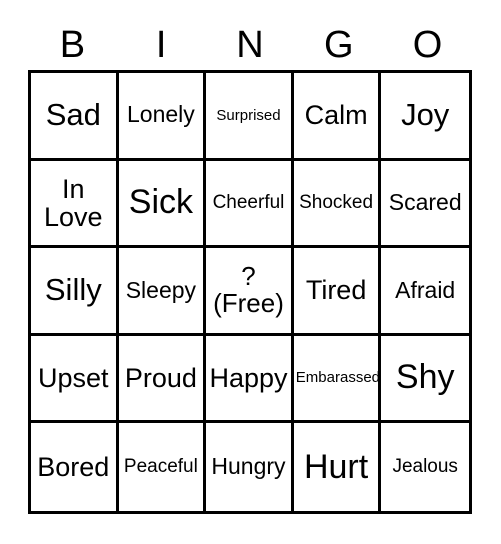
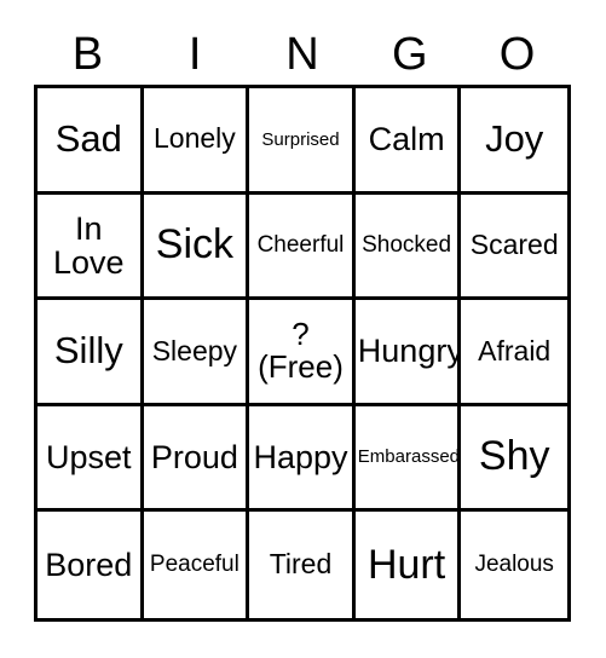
  B
  I
  N
  G
  O
  Sad
  Lonely
  Surprised
  Calm
  Joy
  In
  Love
  Sick
  Cheerful
  Shocked
  Scared
  Silly
  Sleepy
  ?
  (Free)
- Tired
+ Hungry
  Afraid
  Upset
  Proud
  Happy
  Embarassed
  Shy
  Bored
  Peaceful
- Hungry
+ Tired
  Hurt
  Jealous
